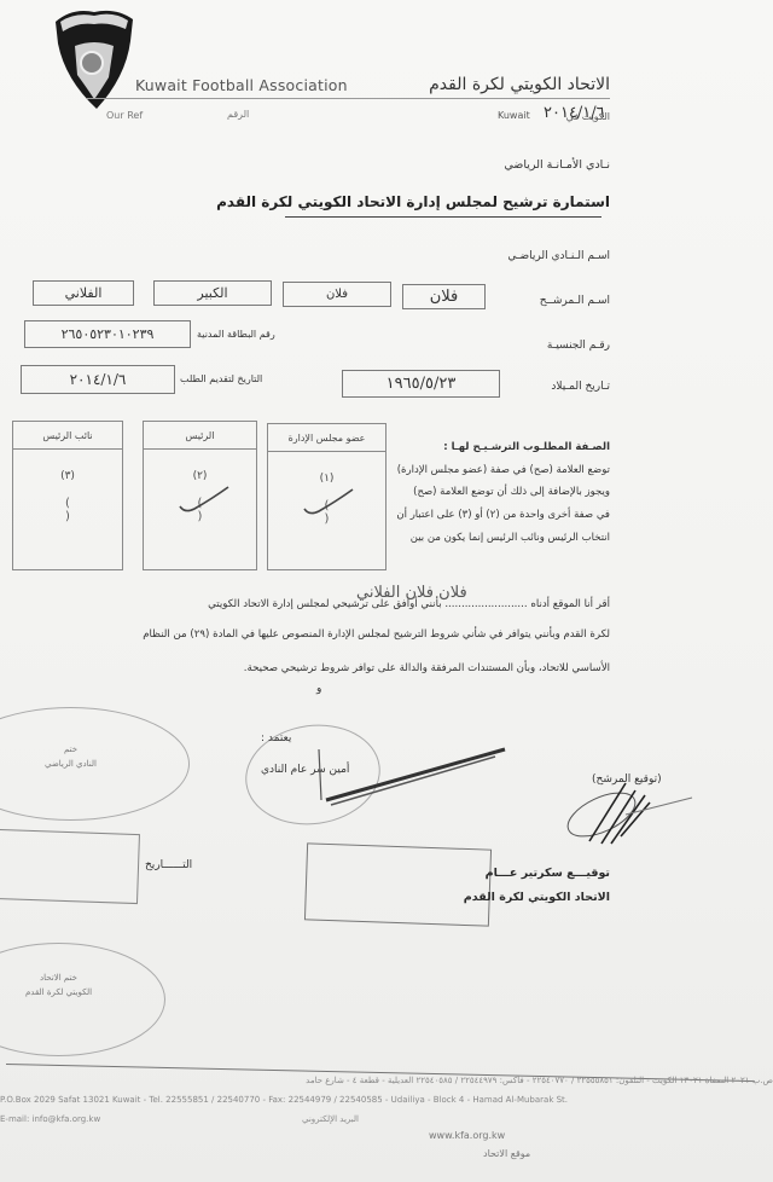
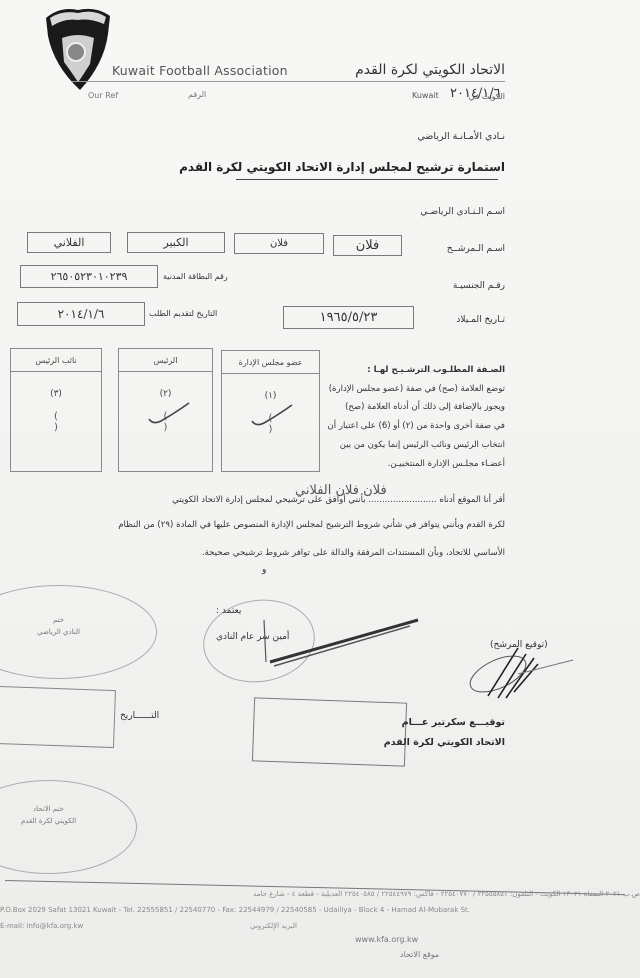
  Kuwait Football Association
  الاتحاد الكويتي لكرة القدم
  Our Ref
  الرقم
  Kuwait
  ٢٠١٤/١/٦
  الكويت في
  نـادي الأمـانـة الرياضي
  استمارة ترشيح لمجلس إدارة الاتحاد الكويتي لكرة القدم
  اسـم الـنـادي الرياضـي
  اسـم الـمرشــح
  فلان
  فلان
  الكبير
  الفلاني
  رقـم الجنسيـة
  رقم البطاقة المدنية
  ٢٦٥٠٥٢٣٠١٠٢٣٩
  تـاريخ المـيلاد
  ١٩٦٥/٥/٢٣
  التاريخ لتقديم الطلب
  ٢٠١٤/١/٦
  عضو مجلس الإدارة
  (١)
  ( )
  الرئيس
  (٢)
  ( )
  نائب الرئيس
  (٣)
  ( )
  الصـفة المطلـوب الترشـيـح لهـا :
  توضع العلامة (صح) في صفة (عضو مجلس الإدارة)
- ويجوز بالإضافة إلى ذلك أن توضع العلامة (صح)
+ ويجوز بالإضافة إلى ذلك أن أدناه العلامة (صح)
- في صفة أخرى واحدة من (٢) أو (٣) على اعتبار أن
+ في صفة أخرى واحدة من (٢) أو (6) على اعتبار أن
  انتخاب الرئيس ونائب الرئيس إنما يكون من بين
+ أعضـاء مجلـس الإدارة المنتخبيـن.
  أقر أنا الموقع أدناه ......................... بأنني أوافق على ترشيحي لمجلس إدارة الاتحاد الكويتي
  فلان فلان الفلاني
  لكرة القدم وبأنني يتوافر في شأني شروط الترشيح لمجلس الإدارة المنصوص عليها في المادة (٢٩) من النظام
  الأساسي للاتحاد، وبأن المستندات المرفقة والدالة على توافر شروط ترشيحي صحيحة.
  و
  ختم
  النادي الرياضي
  يعتمد :
  أمين سر عام النادي
  (توقيع المرشح)
  التــــــاريخ
  توقيـــع سكرتير عـــام
  الاتحاد الكويتي لكرة القدم
  ختم الاتحاد
  الكويتي لكرة القدم
  ص.ب ٢٠٢١ الصفاة ١٣٠٢١ الكويت - التلفون: ٢٢٥٥٥٨٥١ / ٢٢٥٤٠٧٧٠ - فاكس: ٢٢٥٤٤٩٧٩ / ٢٢٥٤٠٥٨٥ العديلية - قطعة ٤ - شارع حامد
  P.O.Box 2029 Safat 13021 Kuwait - Tel. 22555851 / 22540770 - Fax: 22544979 / 22540585 - Udailiya - Block 4 - Hamad Al-Mubarak St.
  E-mail: info@kfa.org.kw
  البريد الإلكتروني
  www.kfa.org.kw
  موقع الاتحاد
